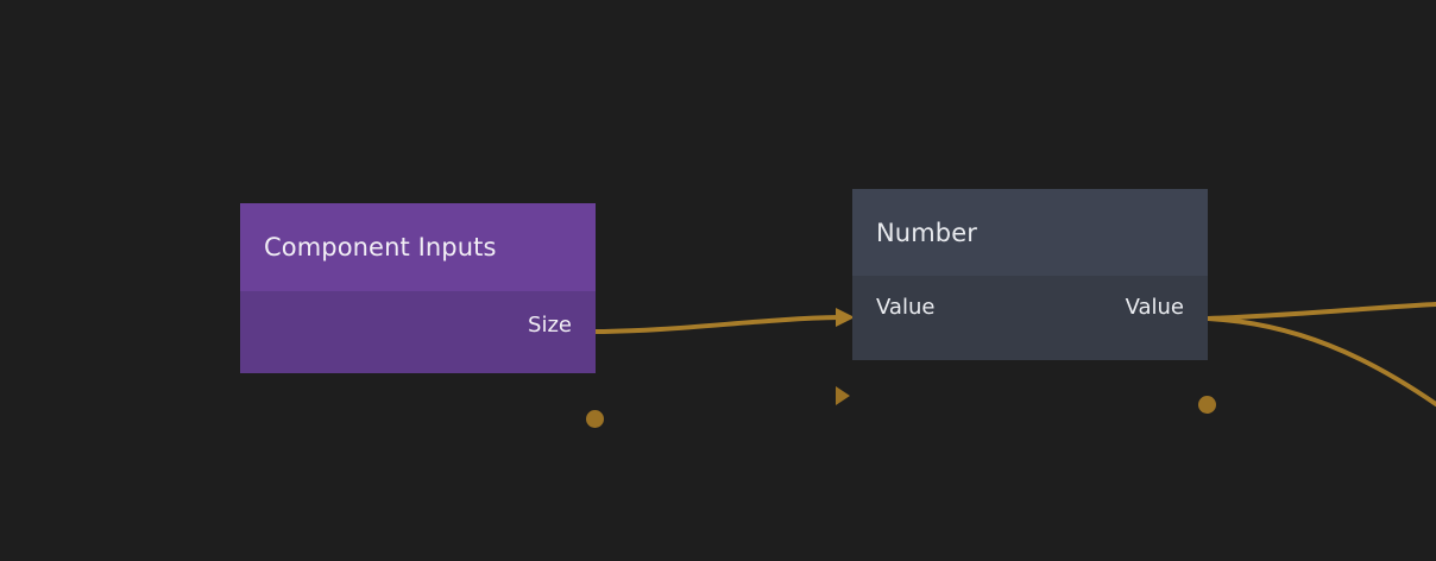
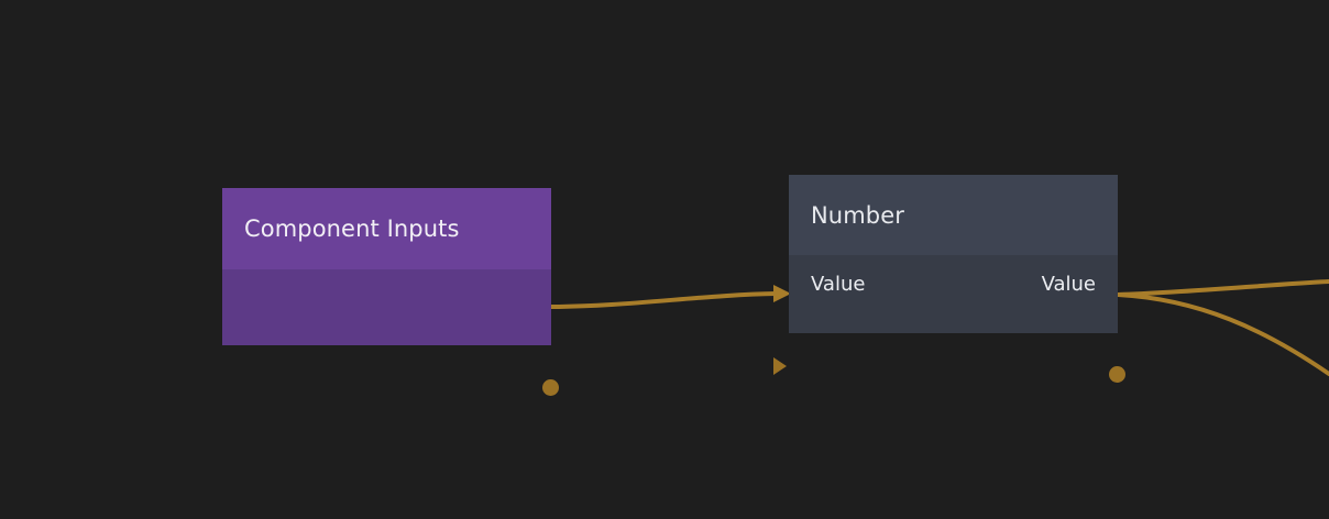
  Component Inputs
- Size
  Number
  Value
  Value
